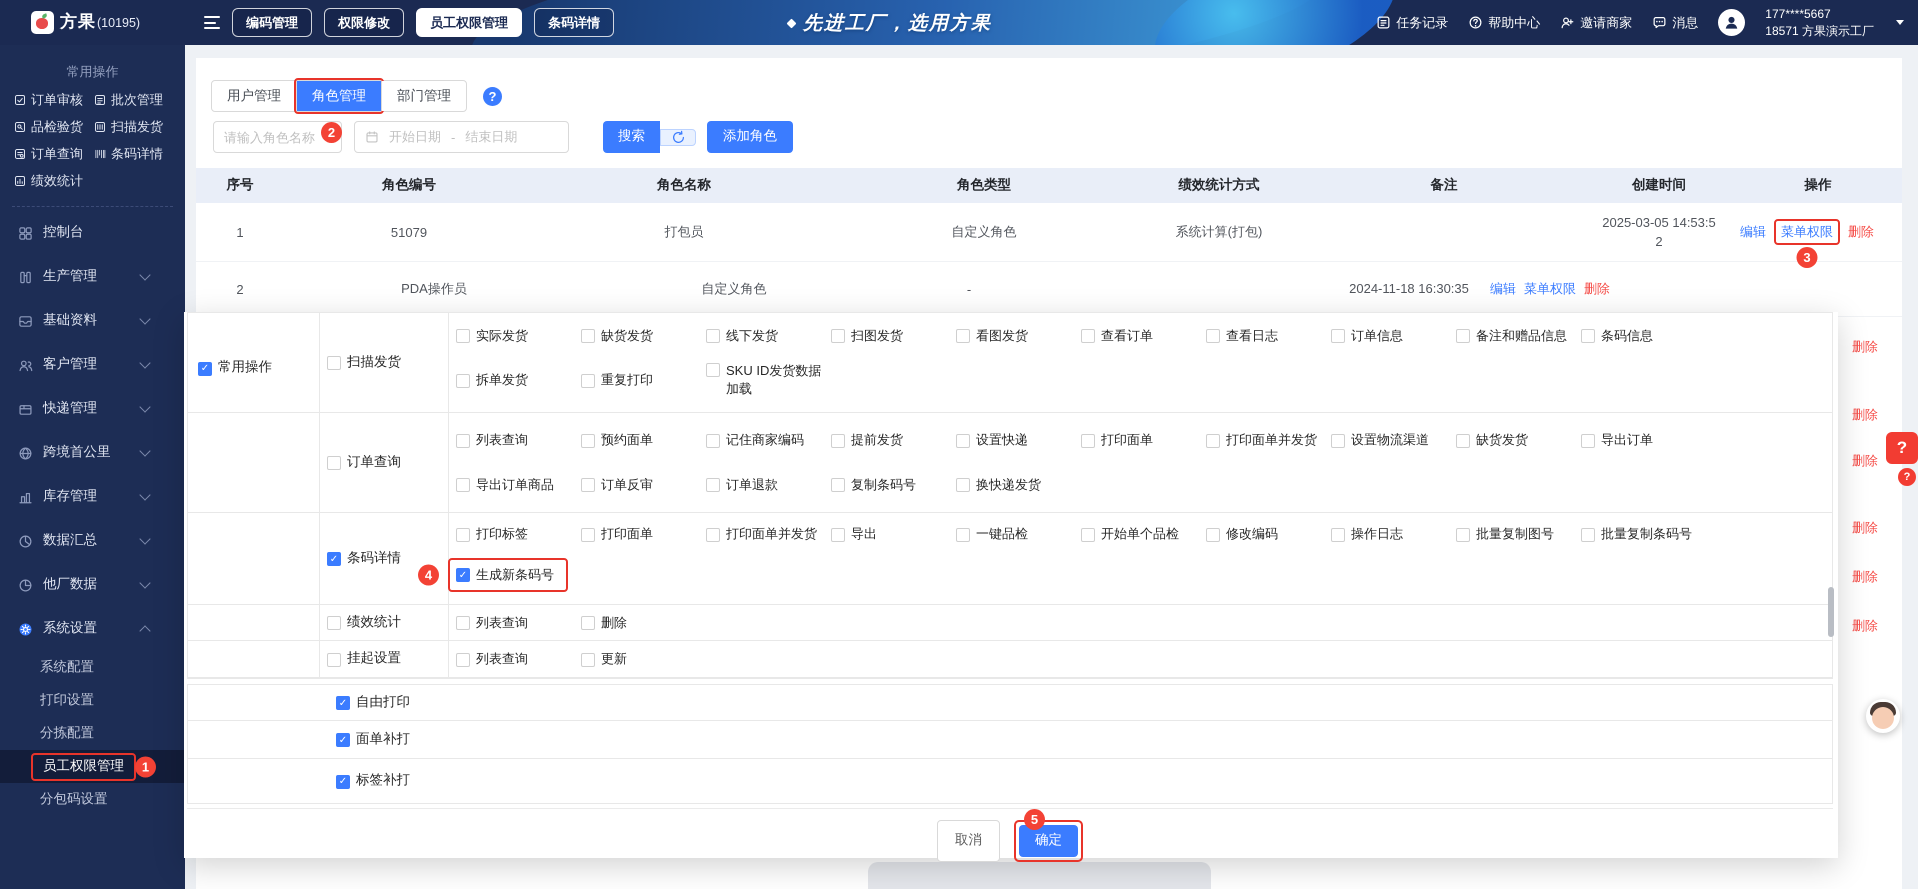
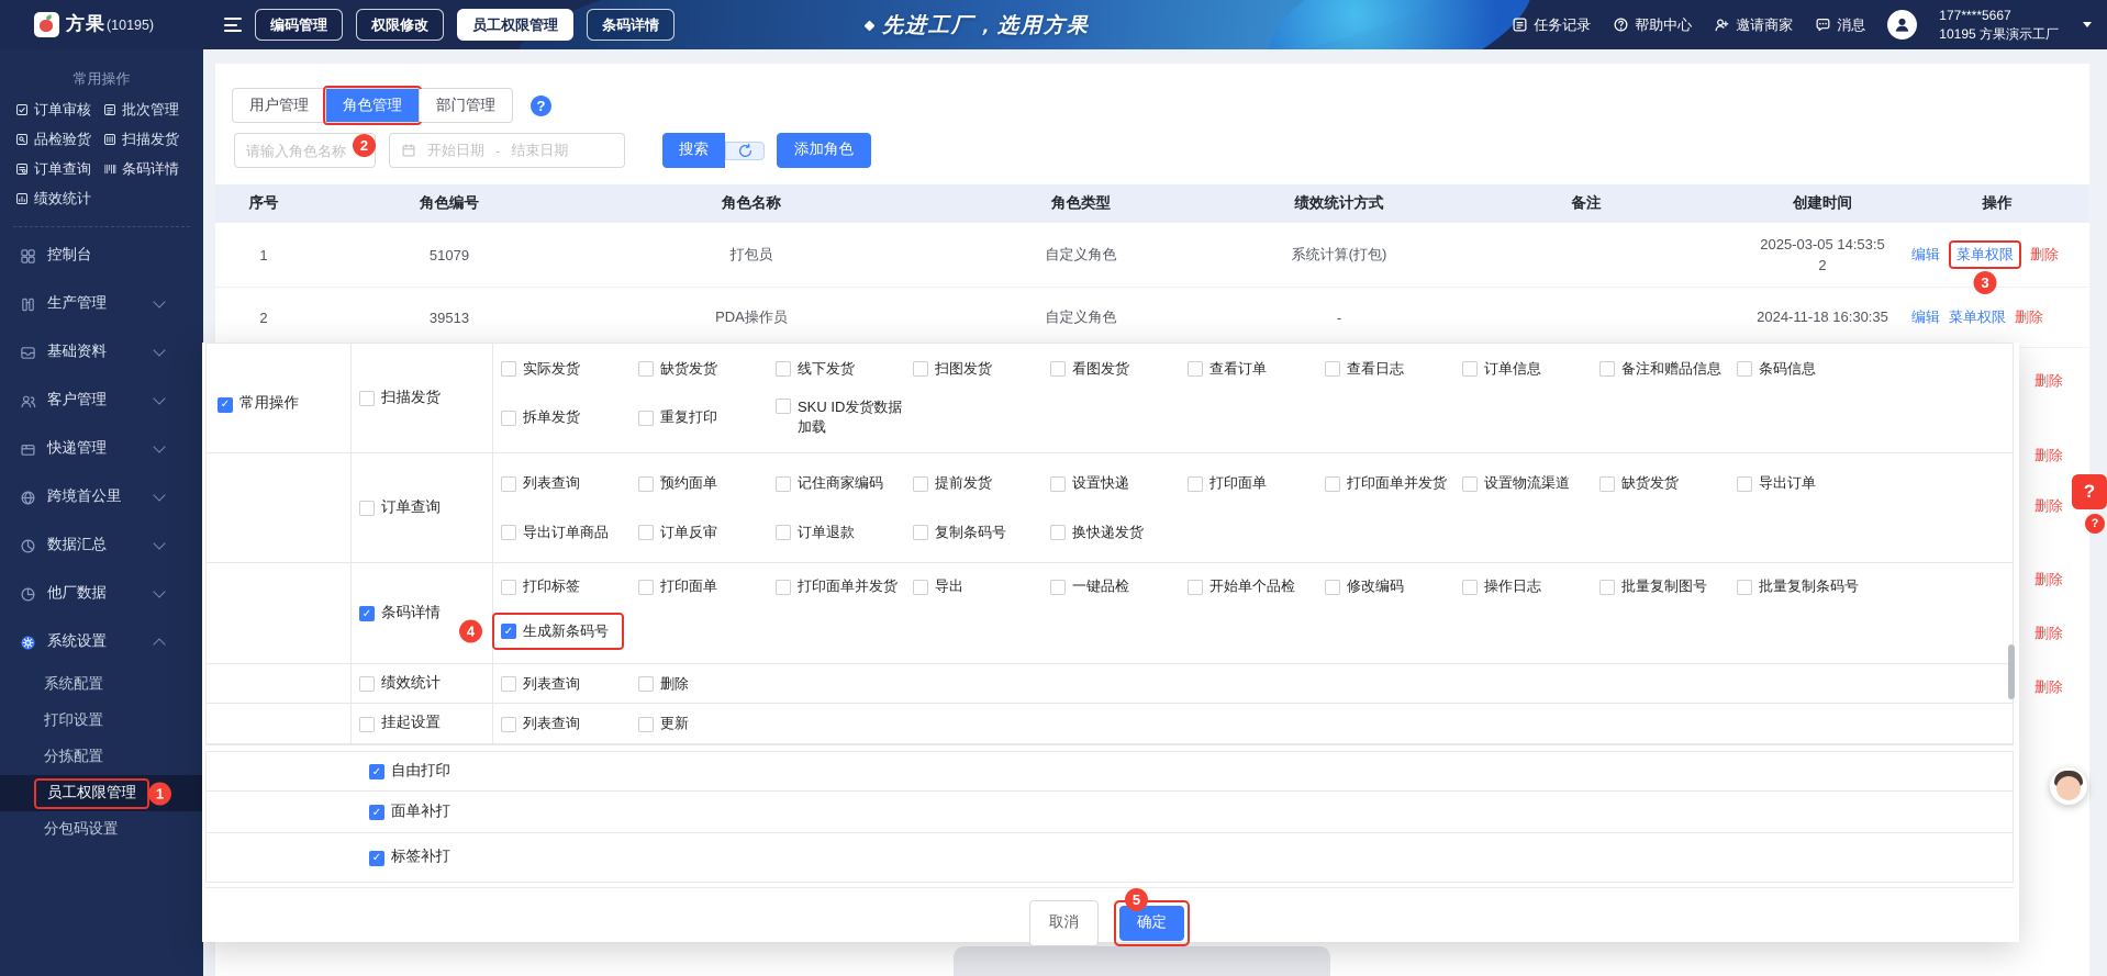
  方果
  (10195)
  编码管理
  权限修改
  员工权限管理
  条码详情
  先进工厂，选用方果
  任务记录
  帮助中心
  邀请商家
  消息
  177****5667
- 18571 方果演示工厂
+ 10195 方果演示工厂
  常用操作
  订单审核
  批次管理
  品检验货
  扫描发货
  订单查询
  条码详情
  绩效统计
  控制台
  生产管理
  基础资料
  客户管理
  快递管理
  跨境首公里
- 库存管理
  数据汇总
  他厂数据
  系统设置
  系统配置
  打印设置
  分拣配置
  员工权限管理
  1
  分包码设置
  用户管理
  角色管理
  2
  部门管理
  ?
  请输入角色名称
  开始日期
  -
  结束日期
  搜索
  添加角色
  序号
  角色编号
  角色名称
  角色类型
  绩效统计方式
  备注
  创建时间
  操作
  1
  51079
  打包员
  自定义角色
  系统计算(打包)
  2025-03-05 14:53:52
  编辑
  菜单权限
  3
  删除
  2
+ 39513
  PDA操作员
  自定义角色
  -
  2024-11-18 16:30:35
  编辑
  菜单权限
  删除
  删除
  删除
  删除
  删除
  删除
  删除
  扫描发货
  实际发货
  缺货发货
  线下发货
  扫图发货
  看图发货
  查看订单
  查看日志
  订单信息
  备注和赠品信息
  条码信息
  拆单发货
  重复打印
  SKU ID发货数据加载
  订单查询
  列表查询
  预约面单
  记住商家编码
  提前发货
  设置快递
  打印面单
  打印面单并发货
  设置物流渠道
  缺货发货
  导出订单
  导出订单商品
  订单反审
  订单退款
  复制条码号
  换快递发货
  ✓
  条码详情
  打印标签
  打印面单
  打印面单并发货
  导出
  一键品检
  开始单个品检
  修改编码
  操作日志
  批量复制图号
  批量复制条码号
  4
  ✓
  生成新条码号
  绩效统计
  列表查询
  删除
  挂起设置
  列表查询
  更新
  ✓
  常用操作
  ✓
  自由打印
  ✓
  面单补打
  ✓
  标签补打
  取消
  确定
  5
  ?
  ?
